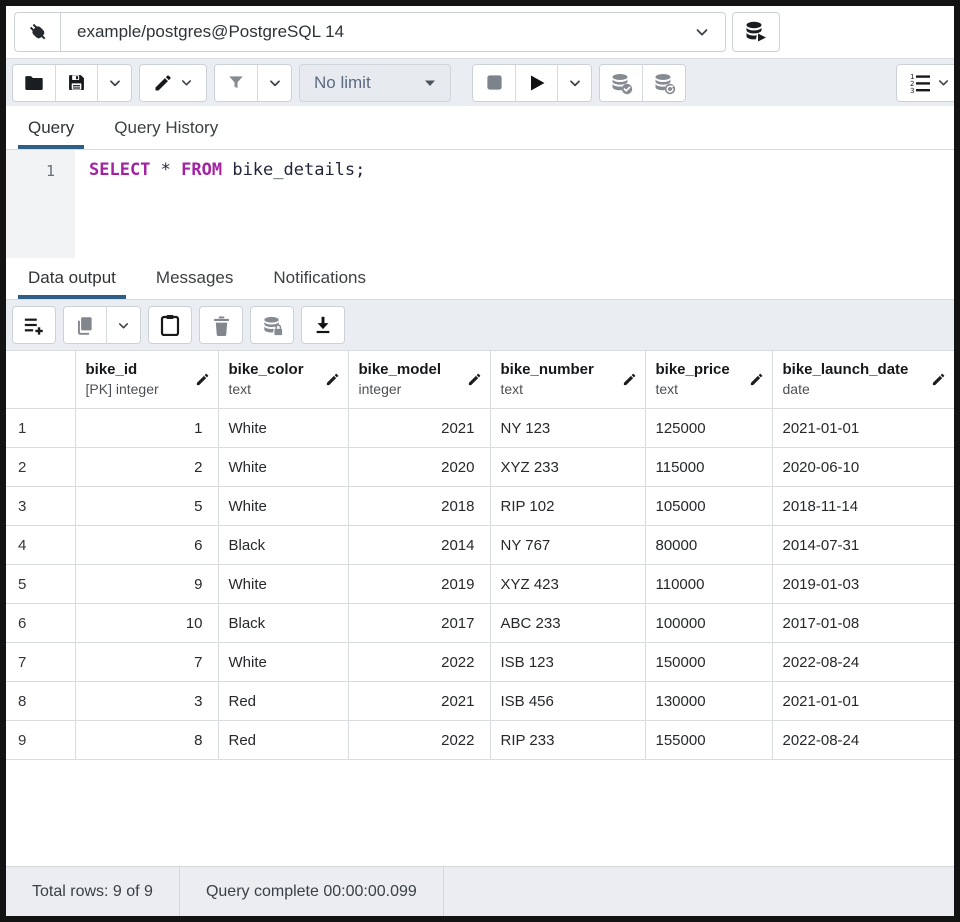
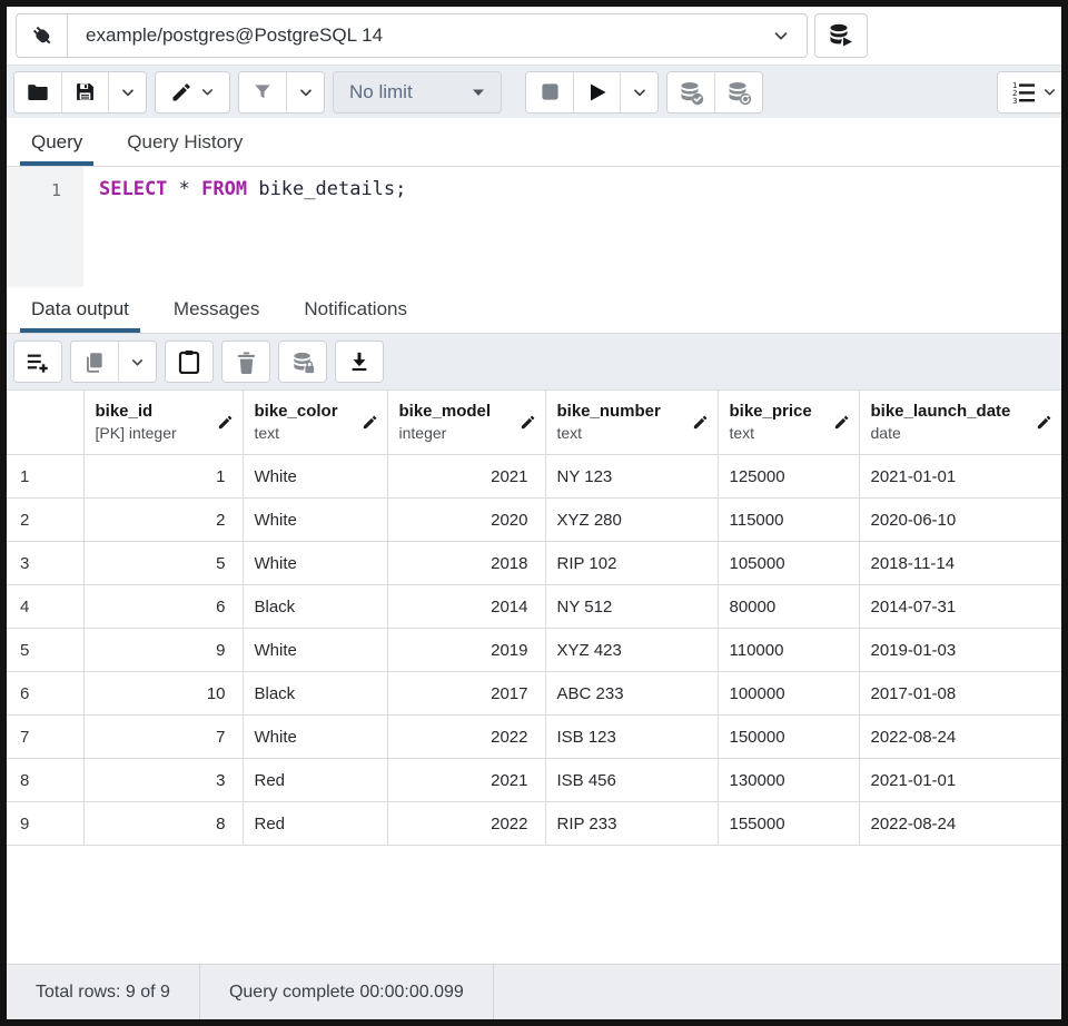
  example/postgres@PostgreSQL 14
  No limit
  1
  2
  3
  Query
  Query History
  1
  SELECT * FROM bike_details;
  Data output
  Messages
  Notifications
  	bike_id[PK] integer	bike_colortext	bike_modelinteger	bike_numbertext	bike_pricetext	bike_launch_datedate
  1	1	White	2021	NY 123	125000	2021-01-01
- 2	2	White	2020	XYZ 233	115000	2020-06-10
+ 2	2	White	2020	XYZ 280	115000	2020-06-10
  3	5	White	2018	RIP 102	105000	2018-11-14
- 4	6	Black	2014	NY 767	80000	2014-07-31
+ 4	6	Black	2014	NY 512	80000	2014-07-31
  5	9	White	2019	XYZ 423	110000	2019-01-03
  6	10	Black	2017	ABC 233	100000	2017-01-08
  7	7	White	2022	ISB 123	150000	2022-08-24
  8	3	Red	2021	ISB 456	130000	2021-01-01
  9	8	Red	2022	RIP 233	155000	2022-08-24
  Total rows: 9 of 9
  Query complete 00:00:00.099
